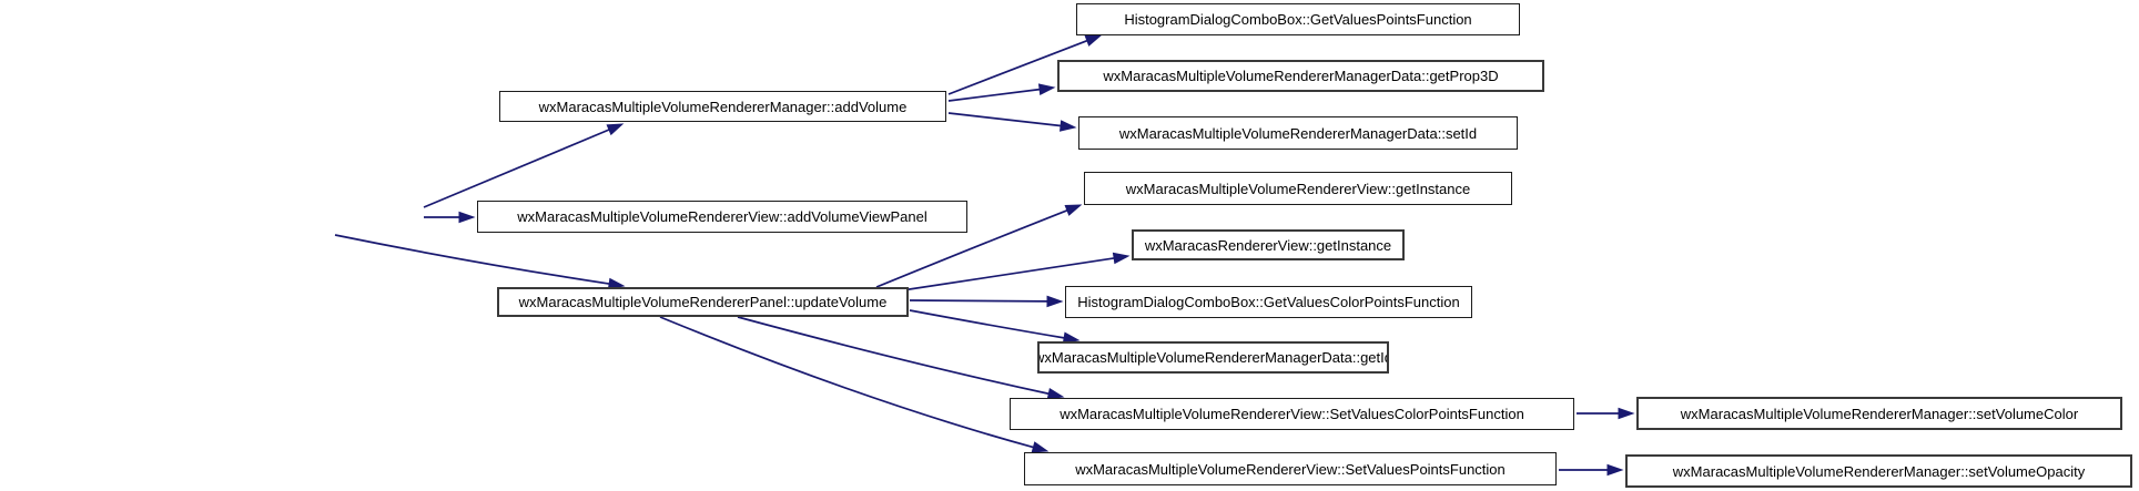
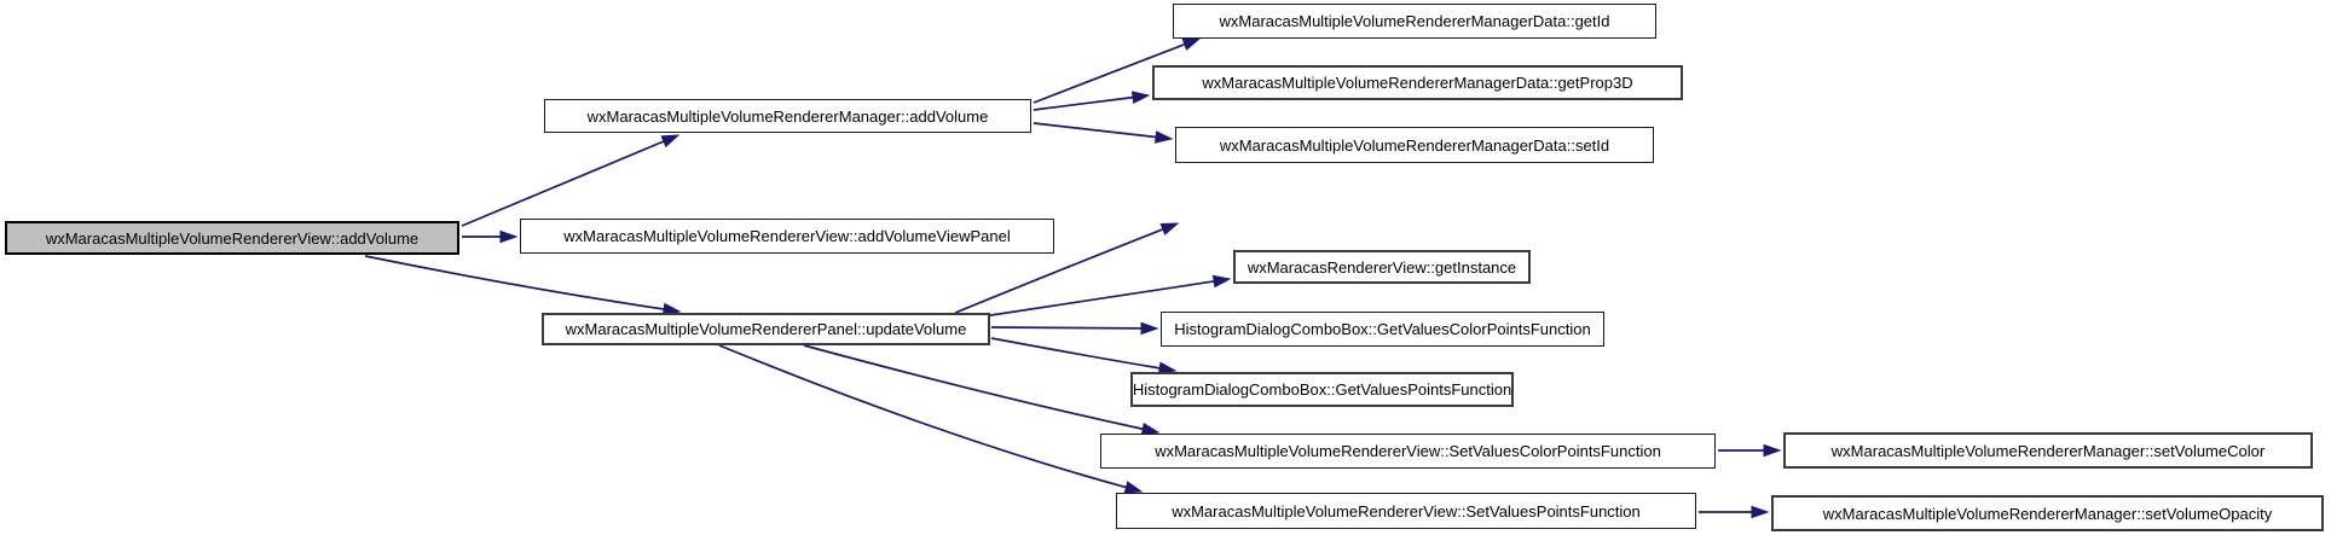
+ wxMaracasMultipleVolumeRendererView::addVolume
  wxMaracasMultipleVolumeRendererManager::addVolume
- HistogramDialogComboBox::GetValuesPointsFunction
+ wxMaracasMultipleVolumeRendererManagerData::getId
  wxMaracasMultipleVolumeRendererManagerData::getProp3D
  wxMaracasMultipleVolumeRendererManagerData::setId
  wxMaracasMultipleVolumeRendererView::addVolumeViewPanel
  wxMaracasMultipleVolumeRendererPanel::updateVolume
- wxMaracasMultipleVolumeRendererView::getInstance
  wxMaracasRendererView::getInstance
  HistogramDialogComboBox::GetValuesColorPointsFunction
- wxMaracasMultipleVolumeRendererManagerData::getId
+ HistogramDialogComboBox::GetValuesPointsFunction
  wxMaracasMultipleVolumeRendererView::SetValuesColorPointsFunction
  wxMaracasMultipleVolumeRendererView::SetValuesPointsFunction
  wxMaracasMultipleVolumeRendererManager::setVolumeColor
  wxMaracasMultipleVolumeRendererManager::setVolumeOpacity
